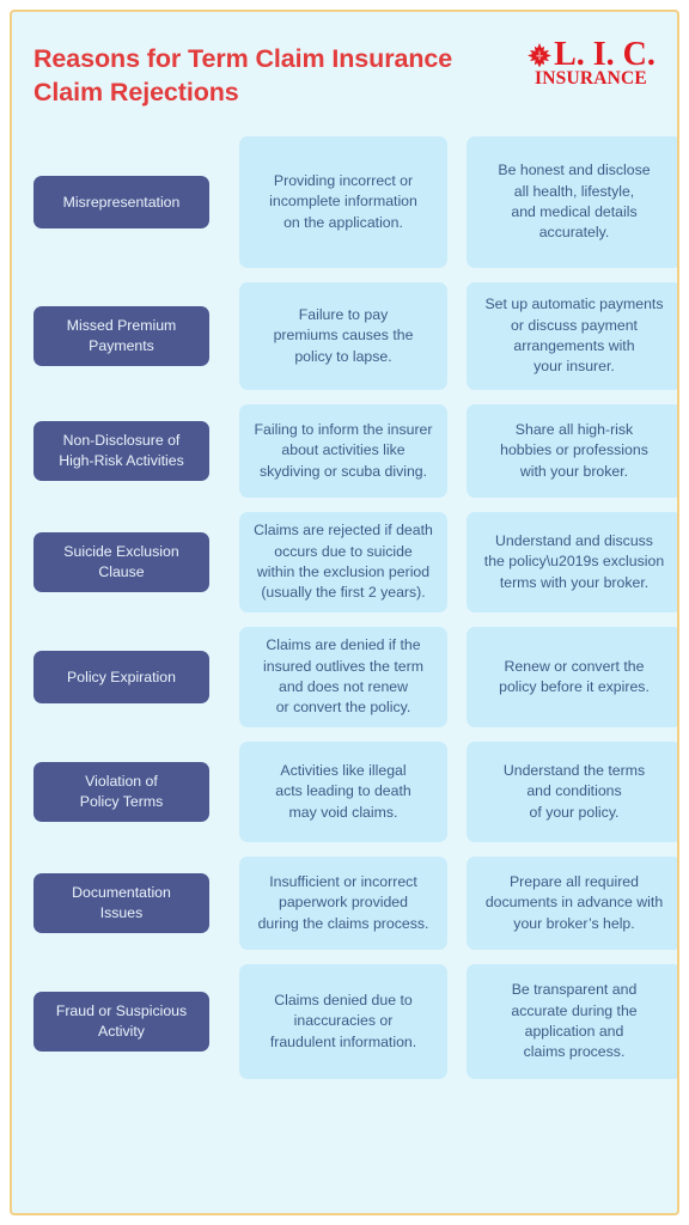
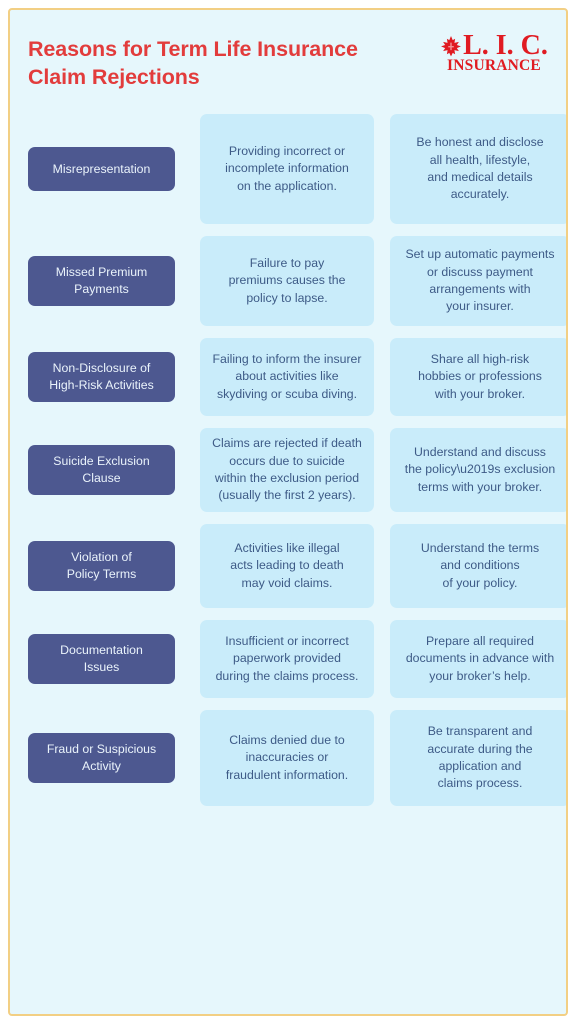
- Reasons for Term Claim Insurance Claim Rejections
+ Reasons for Term Life Insurance Claim Rejections
  L. I. C.
  INSURANCE
  Misrepresentation
  Providing incorrect or
  incomplete information
  on the application.
  Be honest and disclose
  all health, lifestyle,
  and medical details
  accurately.
  Missed Premium
  Payments
  Failure to pay
  premiums causes the
  policy to lapse.
  Set up automatic payments
  or discuss payment
  arrangements with
  your insurer.
  Non-Disclosure of
  High-Risk Activities
  Failing to inform the insurer
  about activities like
  skydiving or scuba diving.
  Share all high-risk
  hobbies or professions
  with your broker.
  Suicide Exclusion
  Clause
  Claims are rejected if death
  occurs due to suicide
  within the exclusion period
  (usually the first 2 years).
  Understand and discuss
  the policy\u2019s exclusion
  terms with your broker.
- Policy Expiration
- Claims are denied if the
- insured outlives the term
- and does not renew
- or convert the policy.
- Renew or convert the
- policy before it expires.
  Violation of
  Policy Terms
  Activities like illegal
  acts leading to death
  may void claims.
  Understand the terms
  and conditions
  of your policy.
  Documentation
  Issues
  Insufficient or incorrect
  paperwork provided
  during the claims process.
  Prepare all required
  documents in advance with
  your broker’s help.
  Fraud or Suspicious
  Activity
  Claims denied due to
  inaccuracies or
  fraudulent information.
  Be transparent and
  accurate during the
  application and
  claims process.
